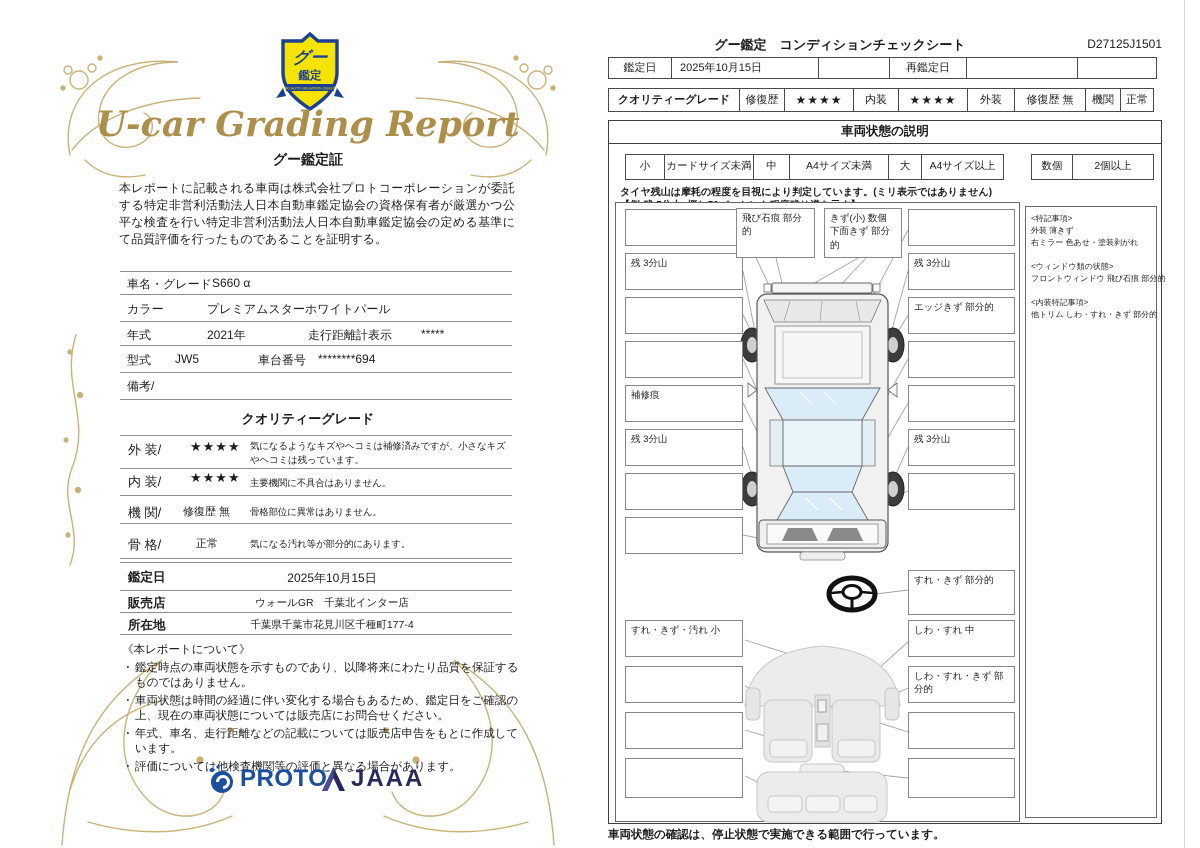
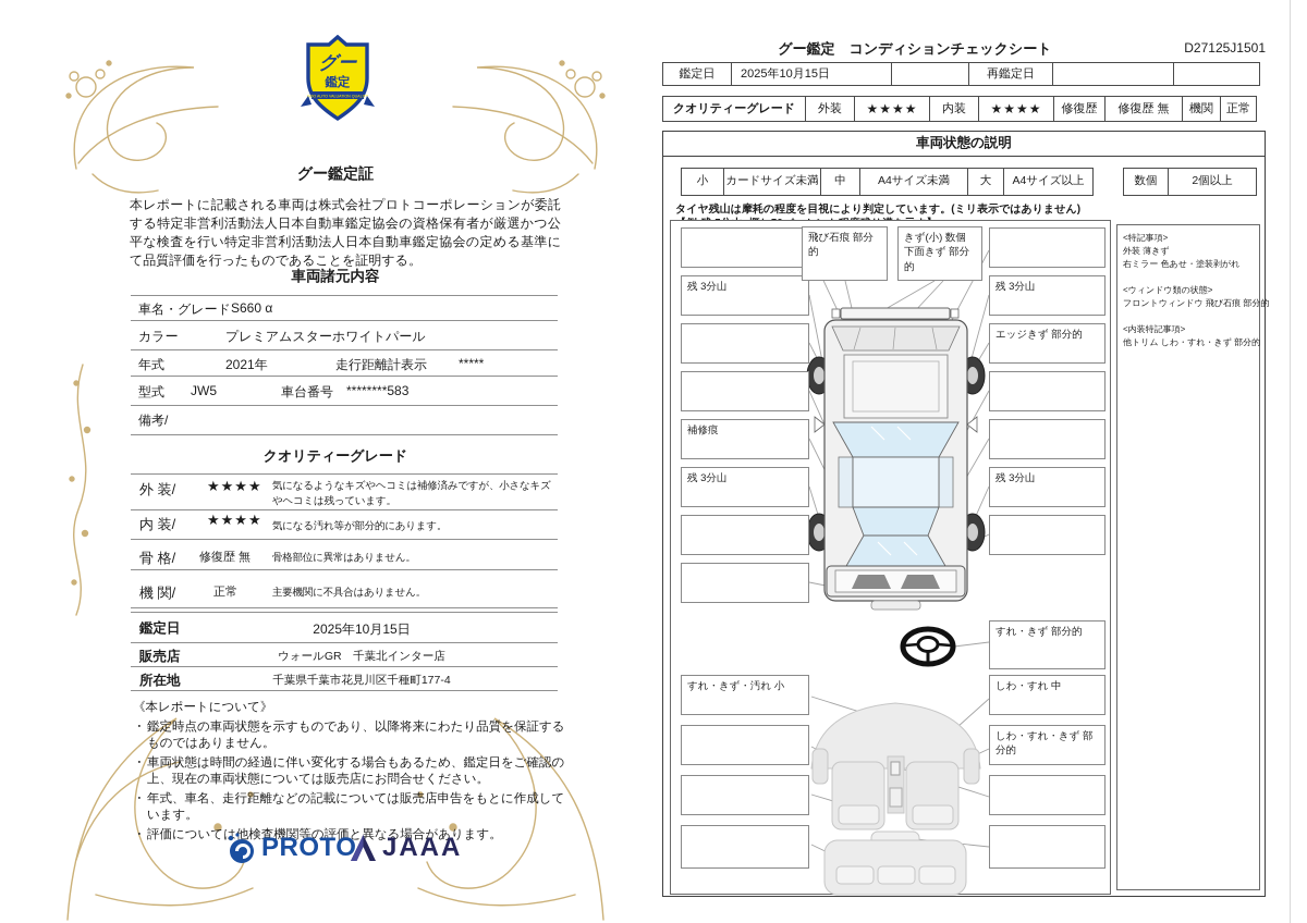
  グー
  鑑定
- U-car Grading Report
  グー鑑定証
  本レポートに記載される車両は株式会社プロトコーポレーションが委託する特定非営利活動法人日本自動車鑑定協会の資格保有者が厳選かつ公平な検査を行い特定非営利活動法人日本自動車鑑定協会の定める基準にて品質評価を行ったものであることを証明する。
+ 車両諸元内容
  車名・グレード
  S660 α
  カラー
  プレミアムスターホワイトパール
  年式
  2021年
  走行距離計表示
  *****
  型式
  JW5
  車台番号
- ********694
+ ********583
  備考/
  クオリティーグレード
  外 装/
  ★★★★
  気になるようなキズやヘコミは補修済みですが、小さなキズやヘコミは残っています。
  内 装/
  ★★★★
- 主要機関に不具合はありません。
+ 気になる汚れ等が部分的にあります。
- 機 関/
+ 骨 格/
  修復歴 無
  骨格部位に異常はありません。
- 骨 格/
+ 機 関/
  正常
- 気になる汚れ等が部分的にあります。
+ 主要機関に不具合はありません。
  鑑定日
  2025年10月15日
  販売店
  ウォールGR 千葉北インター店
  所在地
  千葉県千葉市花見川区千種町177-4
  《本レポートについて》
  ・
  鑑定時点の車両状態を示すものであり、以降将来にわたり品質を保証するものではありません。
  ・
  車両状態は時間の経過に伴い変化する場合もあるため、鑑定日をご確認の上、現在の車両状態については販売店にお問合せください。
  ・
  年式、車名、走行距離などの記載については販売店申告をもとに作成しています。
  ・
  評価については他検査機関等の評価と異なる場合があります。
  PROTO
  JAAA
  グー鑑定 コンディションチェックシート
  D27125J1501
  鑑定日
  2025年10月15日
  再鑑定日
  クオリティーグレード
- 修復歴
+ 外装
  ★★★★
  内装
  ★★★★
- 外装
+ 修復歴
  修復歴 無
  機関
  正常
  車両状態の説明
  小
  カードサイズ未満
  中
  A4サイズ未満
  大
  A4サイズ以上
  数個
  2個以上
  タイヤ残山は摩耗の程度を目視により判定しています。(ミリ表示ではありません)
  <特記事項>
  外装 薄きず
  右ミラー 色あせ・塗装剥がれ
  <ウィンドウ類の状態>
  フロントウィンドウ 飛び石痕 部分的
  <内装特記事項>
  他トリム しわ・すれ・きず 部分的
  残 3分山
  補修痕
  残 3分山
  飛び石痕 部分的
  きず(小) 数個
  下面きず 部分的
  残 3分山
  エッジきず 部分的
  残 3分山
  すれ・きず・汚れ 小
  すれ・きず 部分的
  しわ・すれ 中
  しわ・すれ・きず 部分的
- 車両状態の確認は、停止状態で実施できる範囲で行っています。
